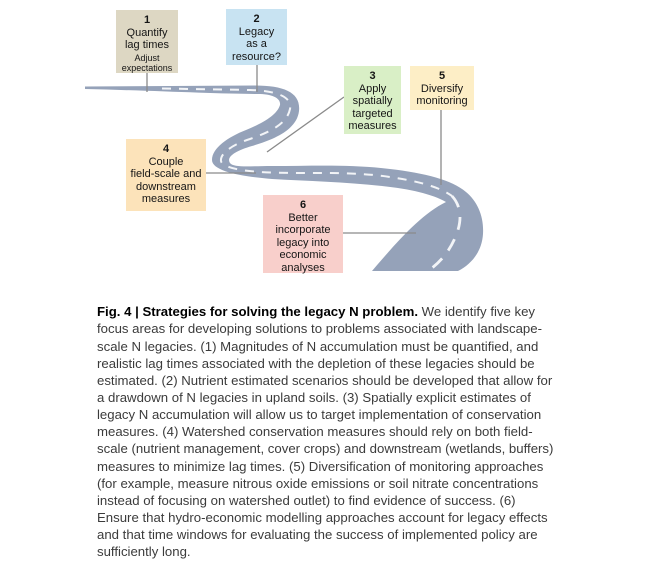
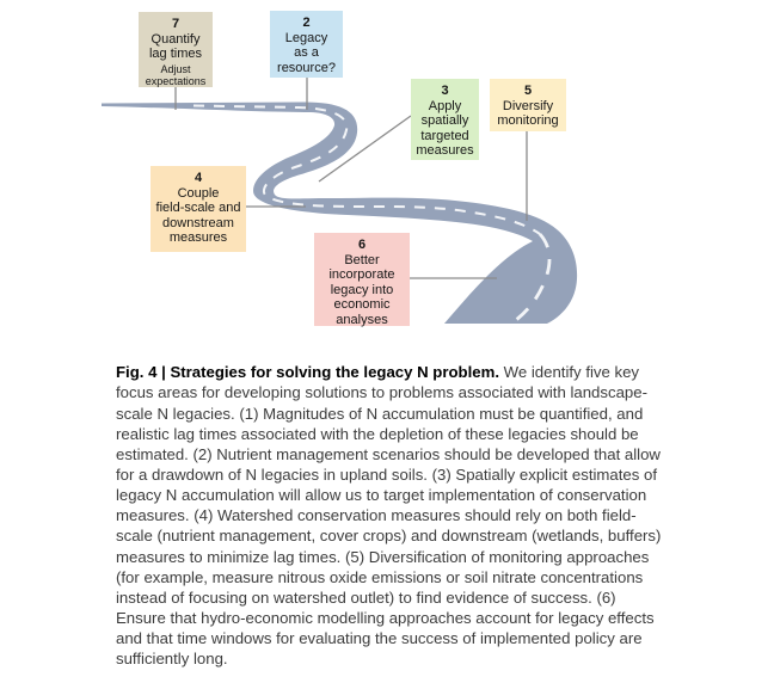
- 1
+ 7
  Quantify
  lag times
  Adjust
  expectations
  2
  Legacy
  as a
  resource?
  3
  Apply
  spatially
  targeted
  measures
  4
  Couple
  field-scale and
  downstream
  measures
  5
  Diversify
  monitoring
  6
  Better
  incorporate
  legacy into
  economic
  analyses
- Fig. 4 | Strategies for solving the legacy N problem. We identify five key focus areas for developing solutions to problems associated with landscape-scale N legacies. (1) Magnitudes of N accumulation must be quantified, and realistic lag times associated with the depletion of these legacies should be estimated. (2) Nutrient estimated scenarios should be developed that allow for a drawdown of N legacies in upland soils. (3) Spatially explicit estimates of legacy N accumulation will allow us to target implementation of conservation measures. (4) Watershed conservation measures should rely on both field-scale (nutrient management, cover crops) and downstream (wetlands, buffers) measures to minimize lag times. (5) Diversification of monitoring approaches (for example, measure nitrous oxide emissions or soil nitrate concentrations instead of focusing on watershed outlet) to find evidence of success. (6) Ensure that hydro-economic modelling approaches account for legacy effects and that time windows for evaluating the success of implemented policy are sufficiently long.
+ Fig. 4 | Strategies for solving the legacy N problem. We identify five key focus areas for developing solutions to problems associated with landscape-scale N legacies. (1) Magnitudes of N accumulation must be quantified, and realistic lag times associated with the depletion of these legacies should be estimated. (2) Nutrient management scenarios should be developed that allow for a drawdown of N legacies in upland soils. (3) Spatially explicit estimates of legacy N accumulation will allow us to target implementation of conservation measures. (4) Watershed conservation measures should rely on both field-scale (nutrient management, cover crops) and downstream (wetlands, buffers) measures to minimize lag times. (5) Diversification of monitoring approaches (for example, measure nitrous oxide emissions or soil nitrate concentrations instead of focusing on watershed outlet) to find evidence of success. (6) Ensure that hydro-economic modelling approaches account for legacy effects and that time windows for evaluating the success of implemented policy are sufficiently long.
